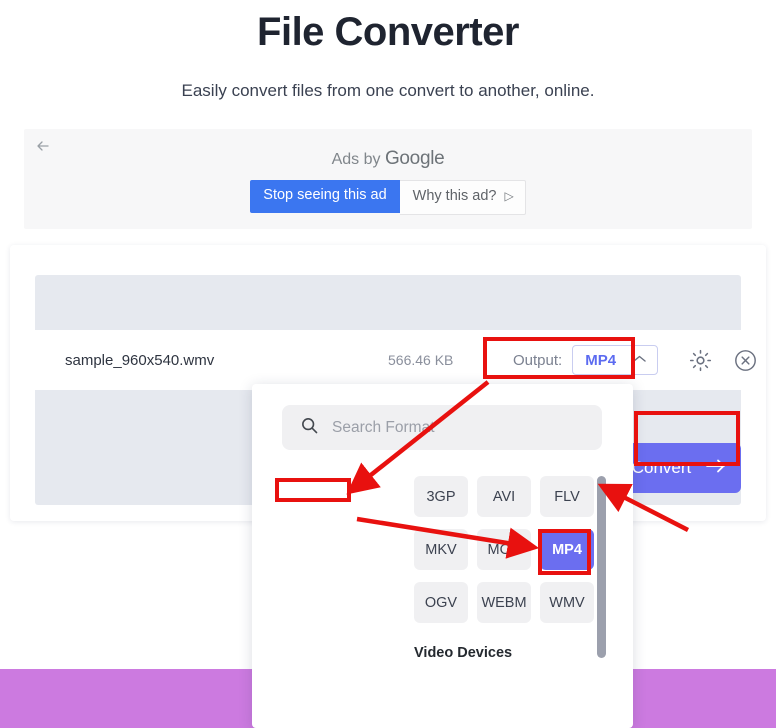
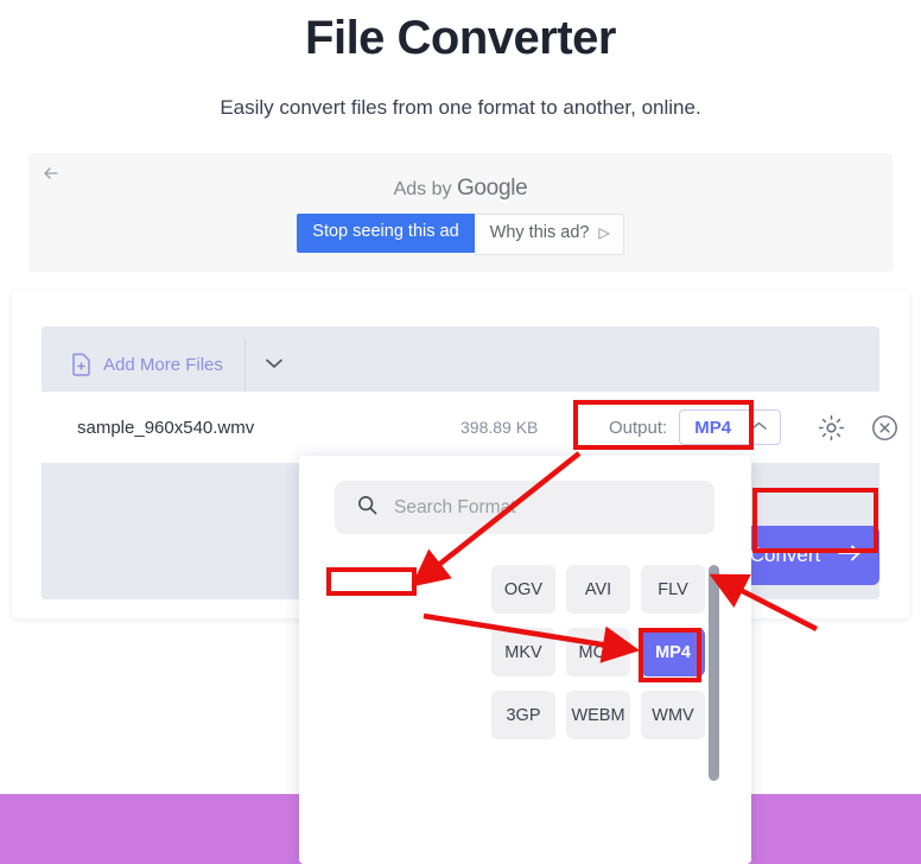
  File Converter
- Easily convert files from one convert to another, online.
+ Easily convert files from one format to another, online.
  Ads by Google
  Stop seeing this ad
  Why this ad?
  ▷
+ Add More Files
  Convert
  sample_960x540.wmv
- 566.46 KB
+ 398.89 KB
  Output:
  MP4
  Search Forma
- 3GP
+ OGV
  AVI
  FLV
  MKV
  MOV
  MP4
- OGV
+ 3GP
  WEBM
  WMV
- Video Devices
